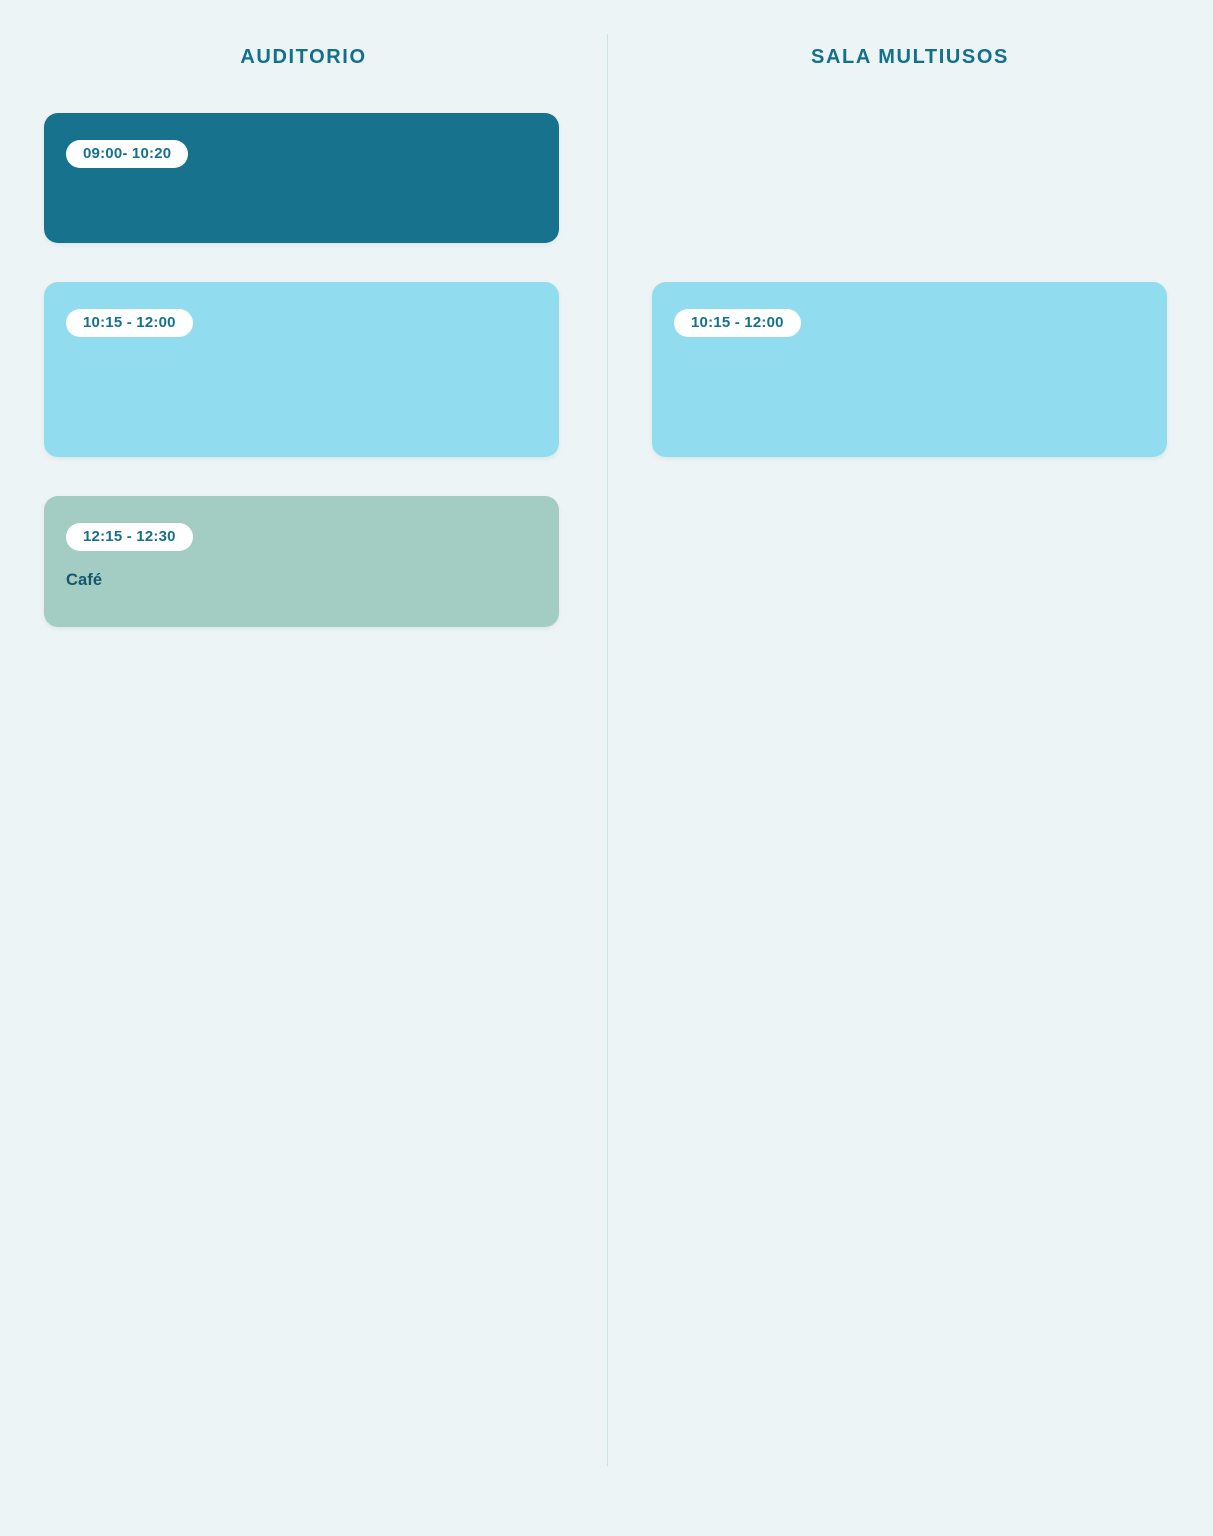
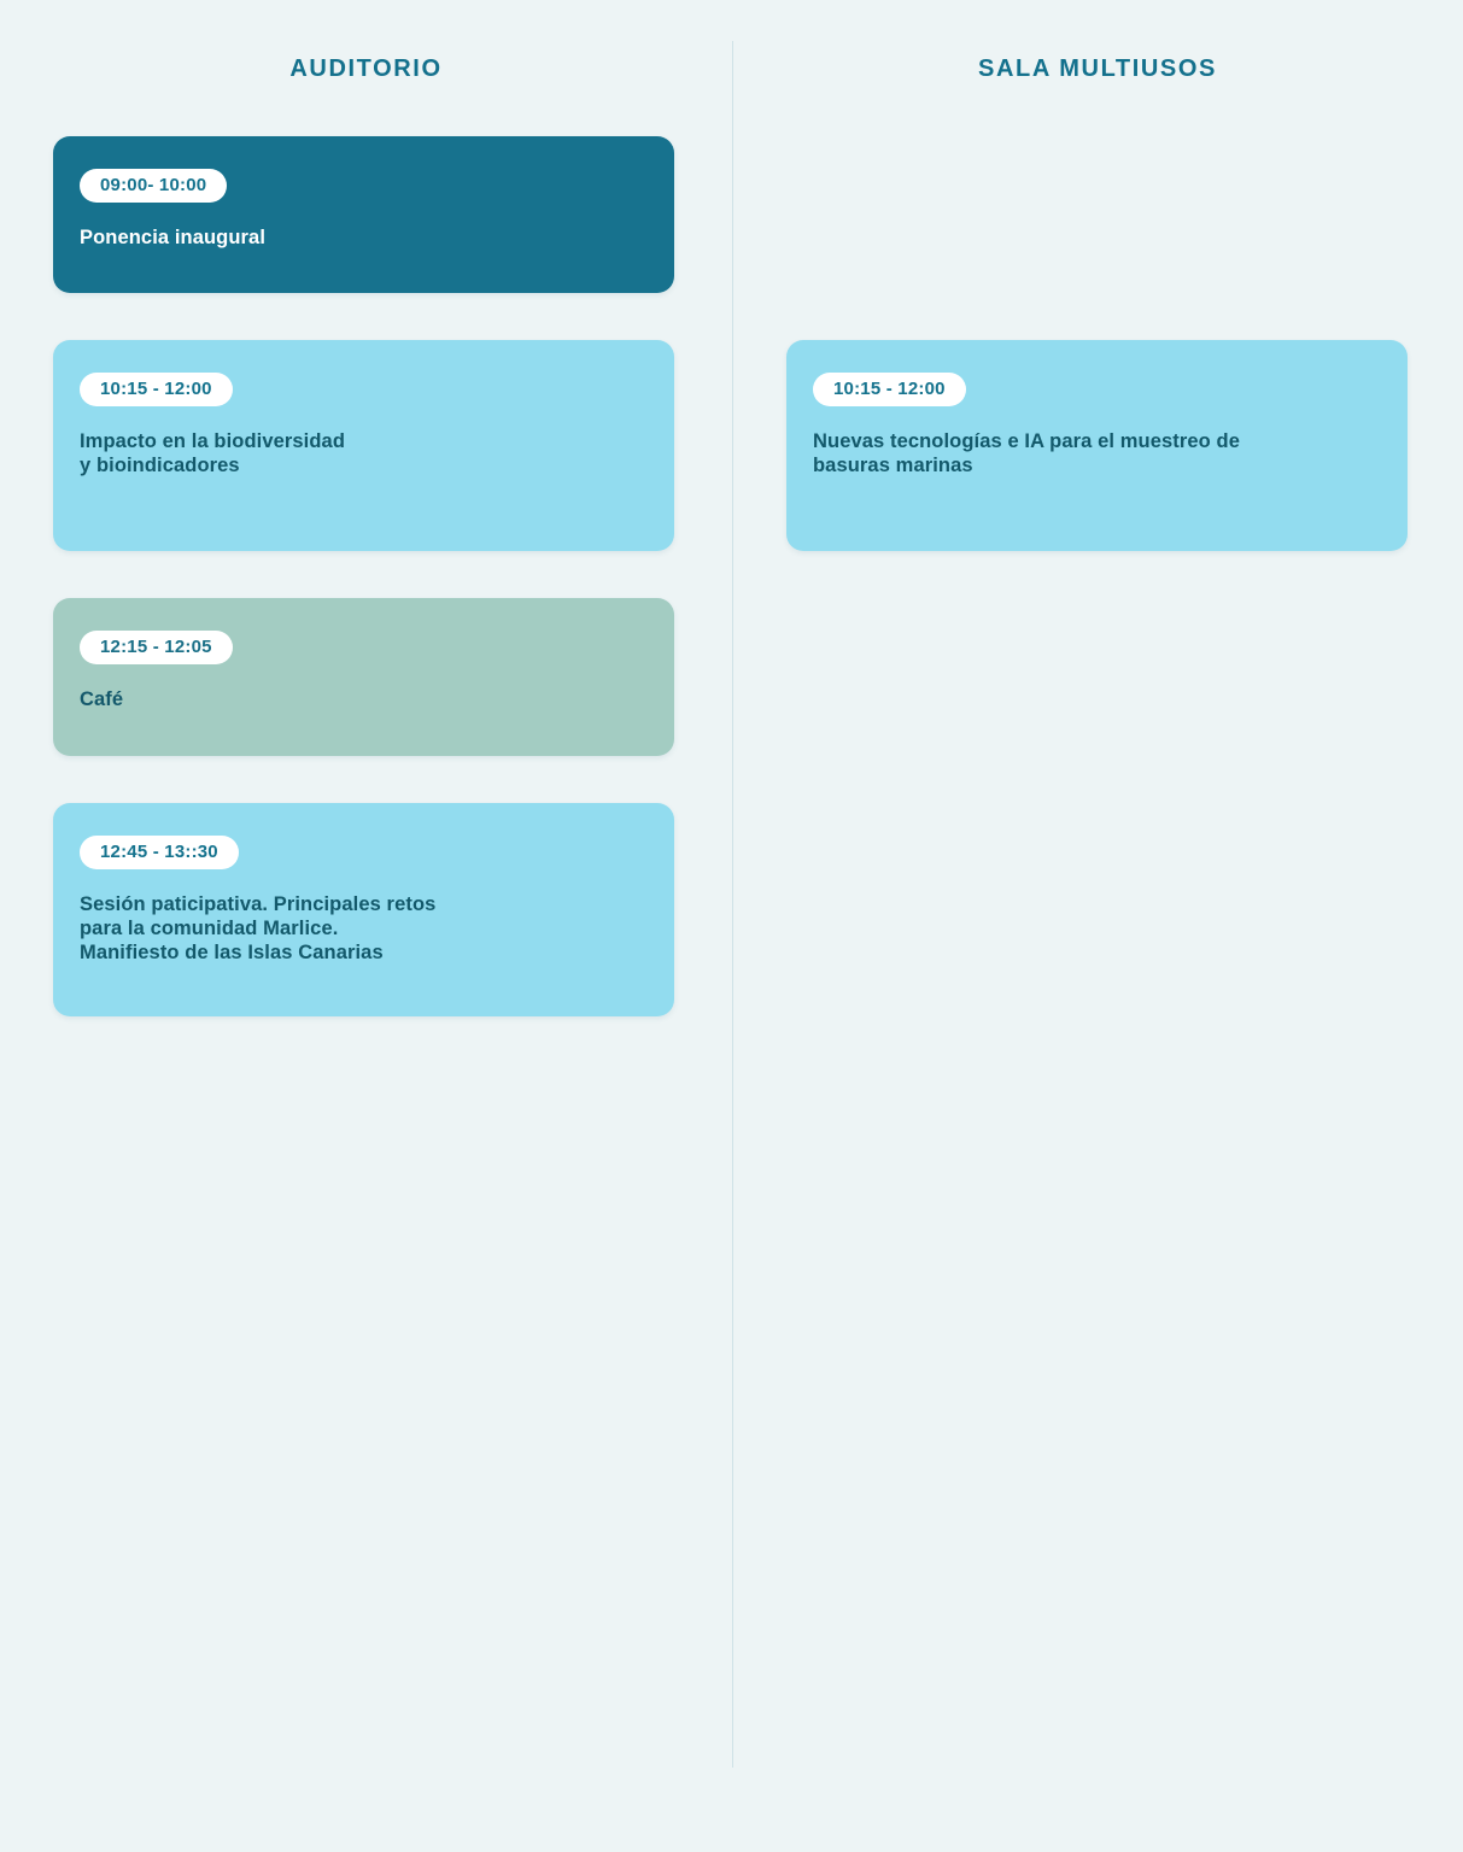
  AUDITORIO
  SALA MULTIUSOS
- 09:00- 10:20
+ 09:00- 10:00
+ Ponencia inaugural
  10:15 - 12:00
+ Impacto en la biodiversidad
+ y bioindicadores
- 12:15 - 12:30
+ 12:15 - 12:05
  Café
+ 12:45 - 13::30
+ Sesión paticipativa. Principales retos
+ para la comunidad Marlice.
+ Manifiesto de las Islas Canarias
  10:15 - 12:00
+ Nuevas tecnologías e IA para el muestreo de
+ basuras marinas
